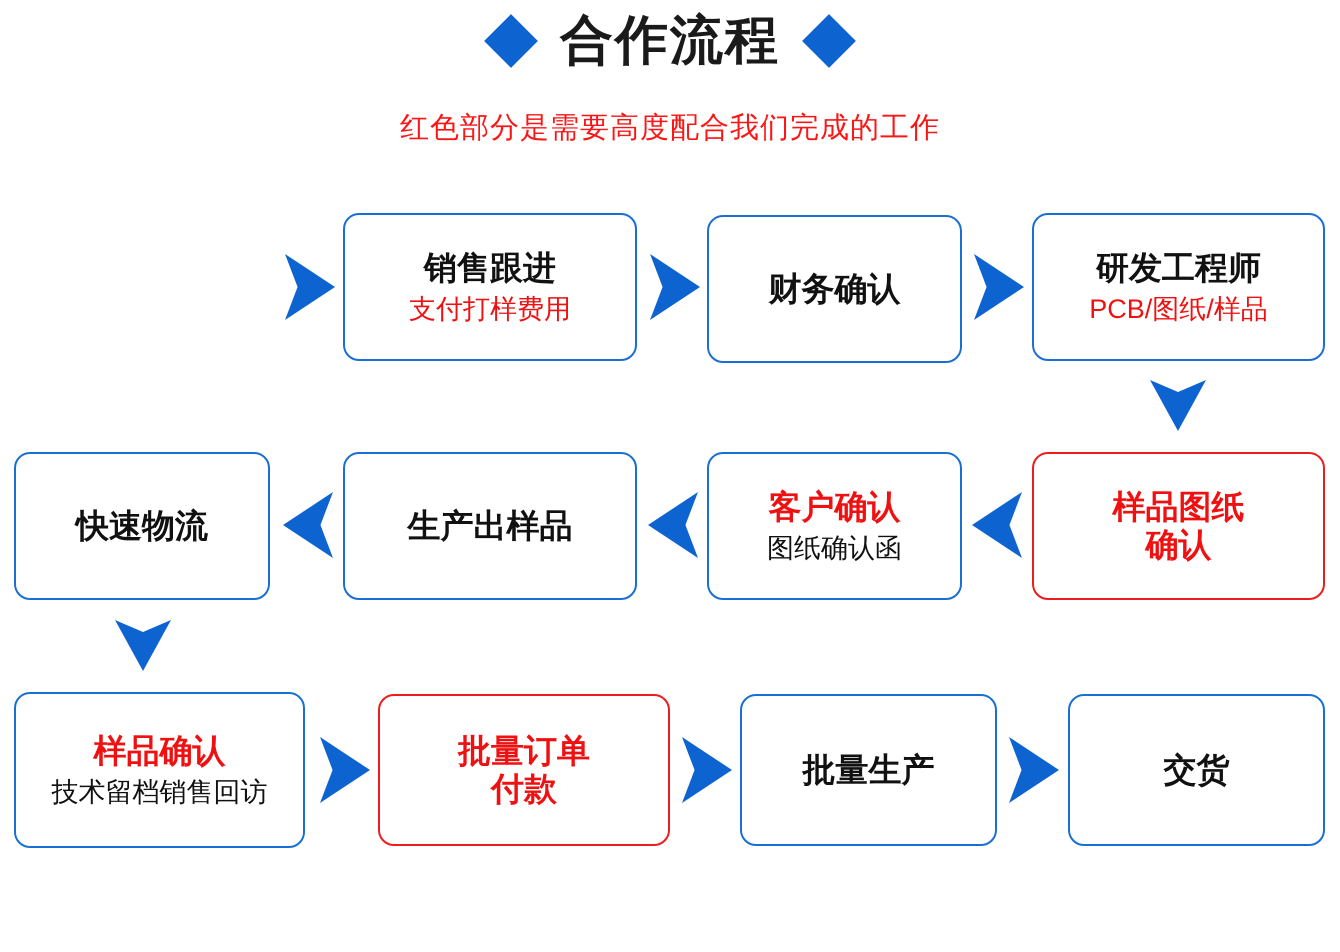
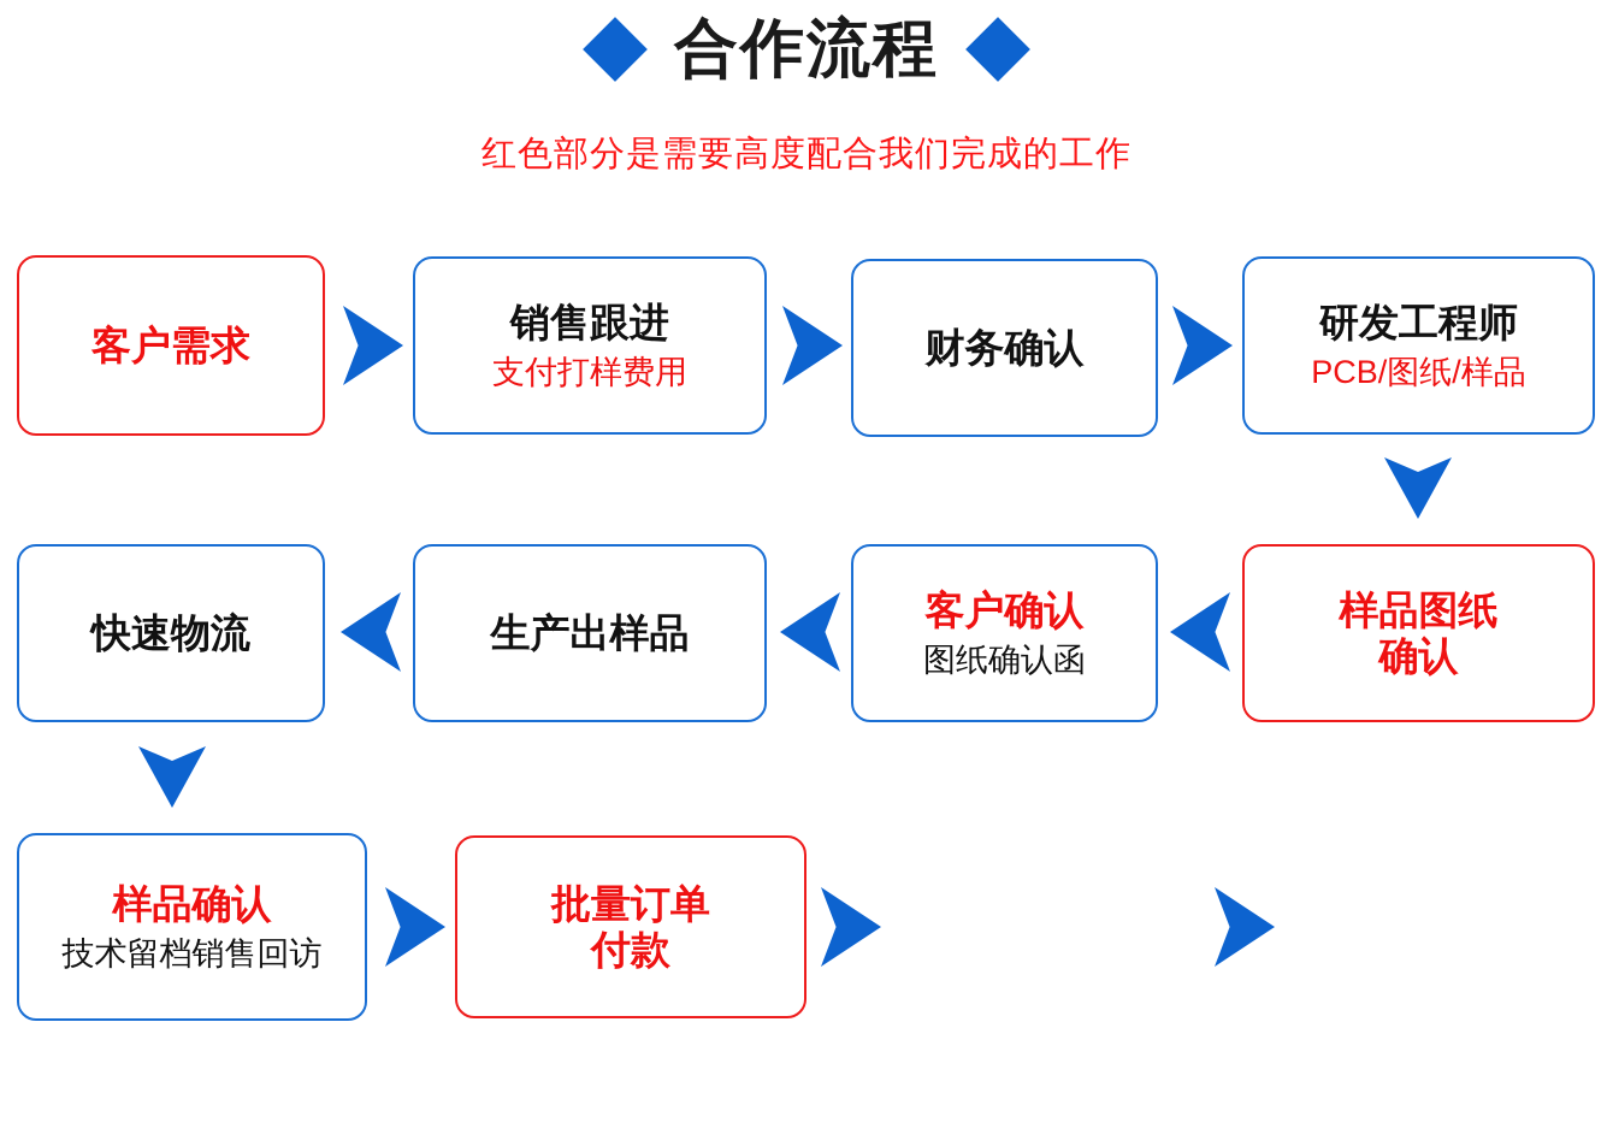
  合作流程
  红色部分是需要高度配合我们完成的工作
+ 客户需求
  销售跟进
  支付打样费用
  财务确认
  研发工程师
  PCB/图纸/样品
  快速物流
  生产出样品
  客户确认
  图纸确认函
  样品图纸
  确认
  样品确认
  技术留档销售回访
  批量订单
  付款
- 批量生产
- 交货
